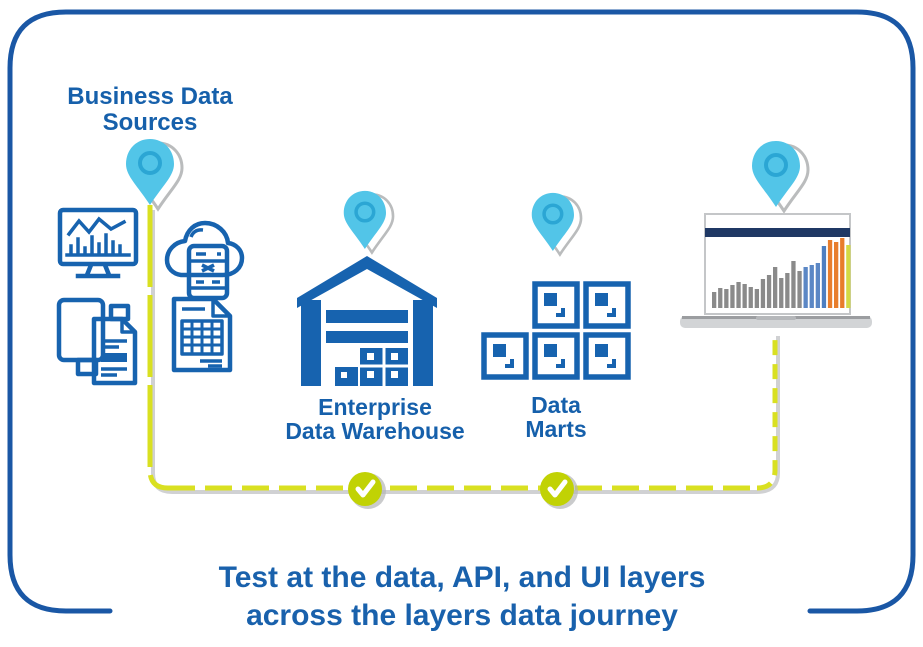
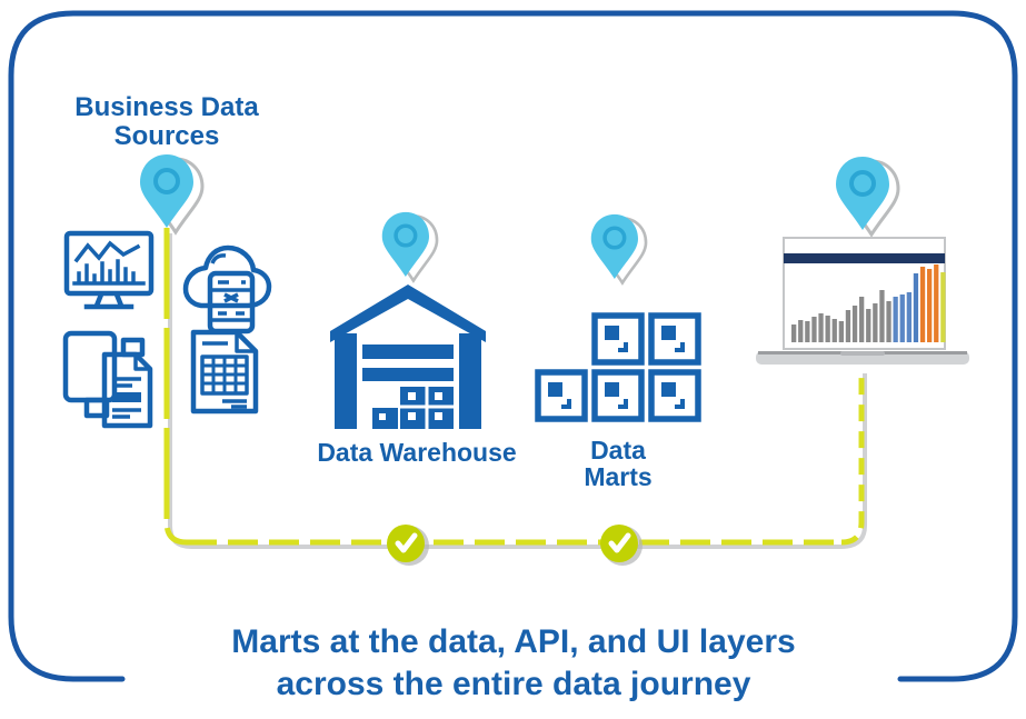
  Business Data
  Sources
- Enterprise
  Data Warehouse
  Data
  Marts
- Test at the data, API, and UI layers
+ Marts at the data, API, and UI layers
- across the layers data journey
+ across the entire data journey
